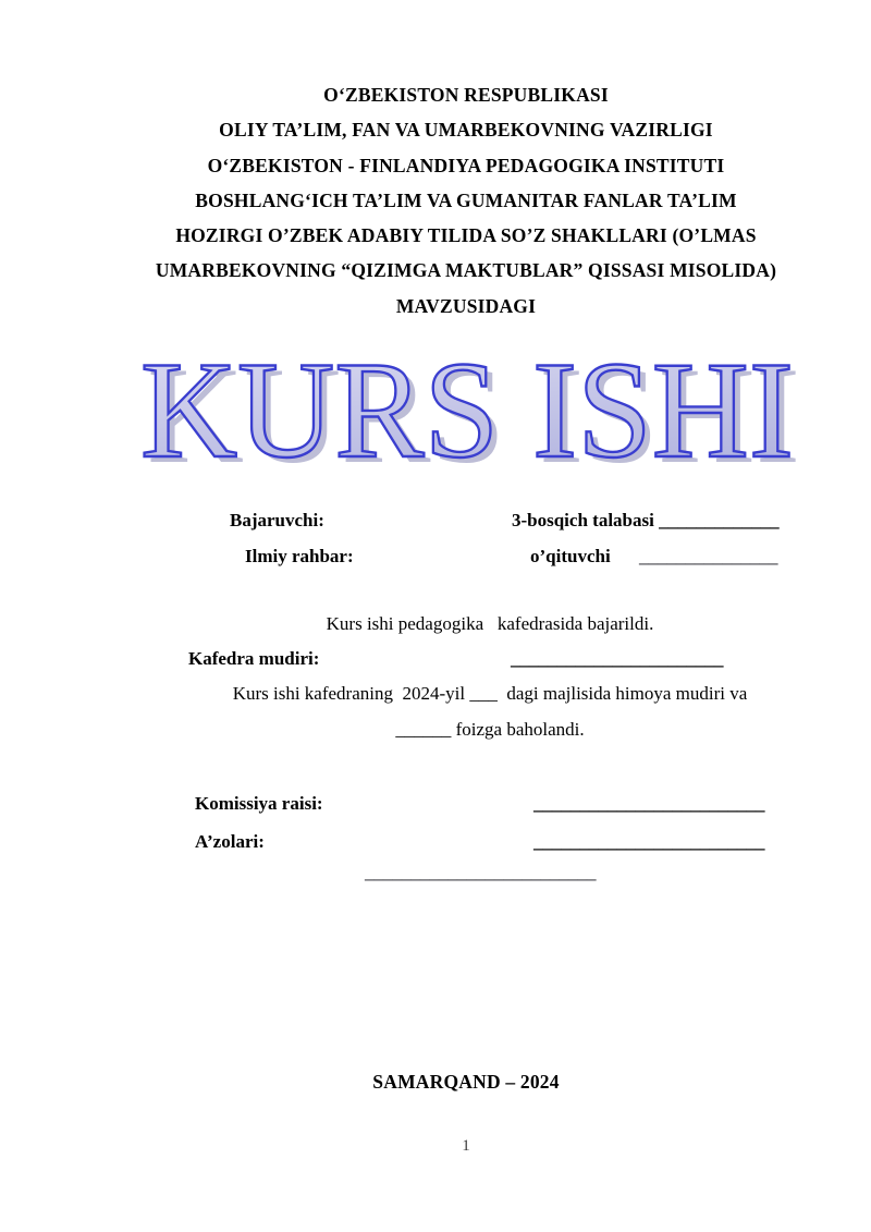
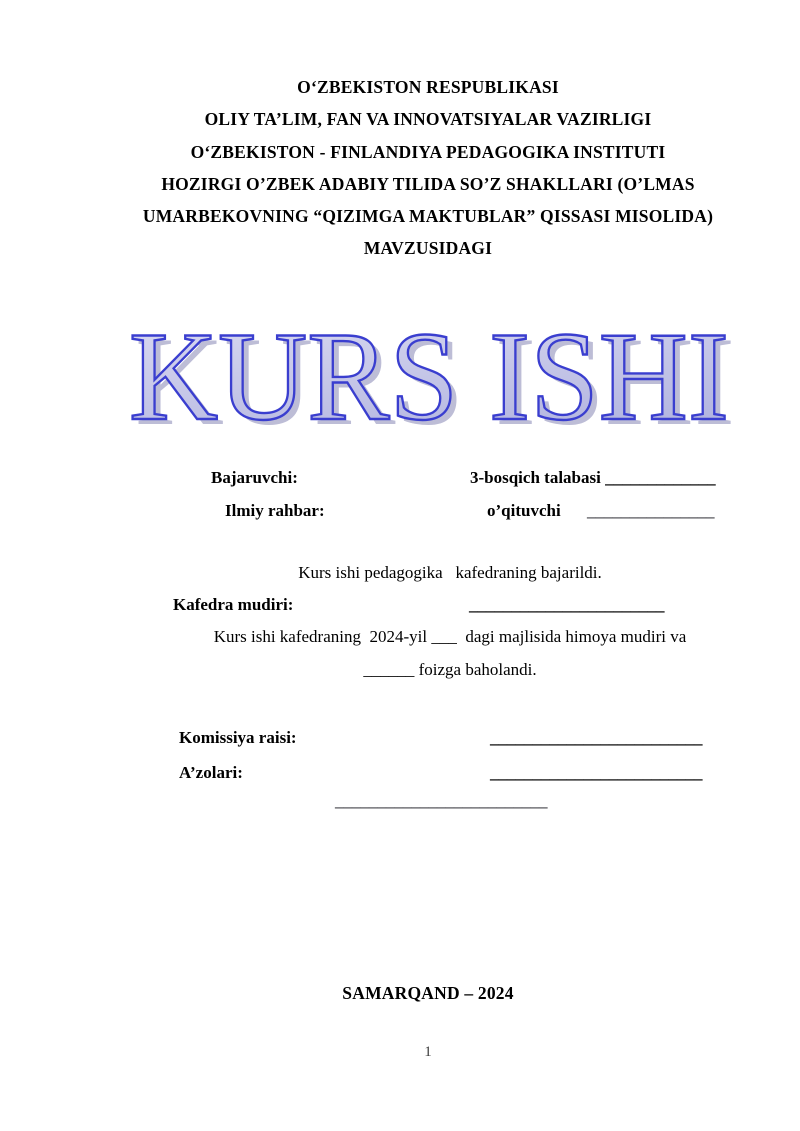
  O‘ZBEKISTON RESPUBLIKASI
- OLIY TA’LIM, FAN VA UMARBEKOVNING VAZIRLIGI
+ OLIY TA’LIM, FAN VA INNOVATSIYALAR VAZIRLIGI
  O‘ZBEKISTON - FINLANDIYA PEDAGOGIKA INSTITUTI
- BOSHLANG‘ICH TA’LIM VA GUMANITAR FANLAR TA’LIM
  HOZIRGI O’ZBEK ADABIY TILIDA SO’Z SHAKLLARI (O’LMAS
  UMARBEKOVNING “QIZIMGA MAKTUBLAR” QISSASI MISOLIDA)
  MAVZUSIDAGI
  KURS ISHI
  Bajaruvchi:
  3-bosqich talabasi _____________
  Ilmiy rahbar:
  o’qituvchi
  _______________
- Kurs ishi pedagogika kafedrasida bajarildi.
+ Kurs ishi pedagogika kafedraning bajarildi.
  Kafedra mudiri:
  _______________________
  Kurs ishi kafedraning 2024-yil ___ dagi majlisida himoya mudiri va
  ______ foizga baholandi.
  Komissiya raisi:
  _________________________
  A’zolari:
  _________________________
  _________________________
  SAMARQAND – 2024
  1
